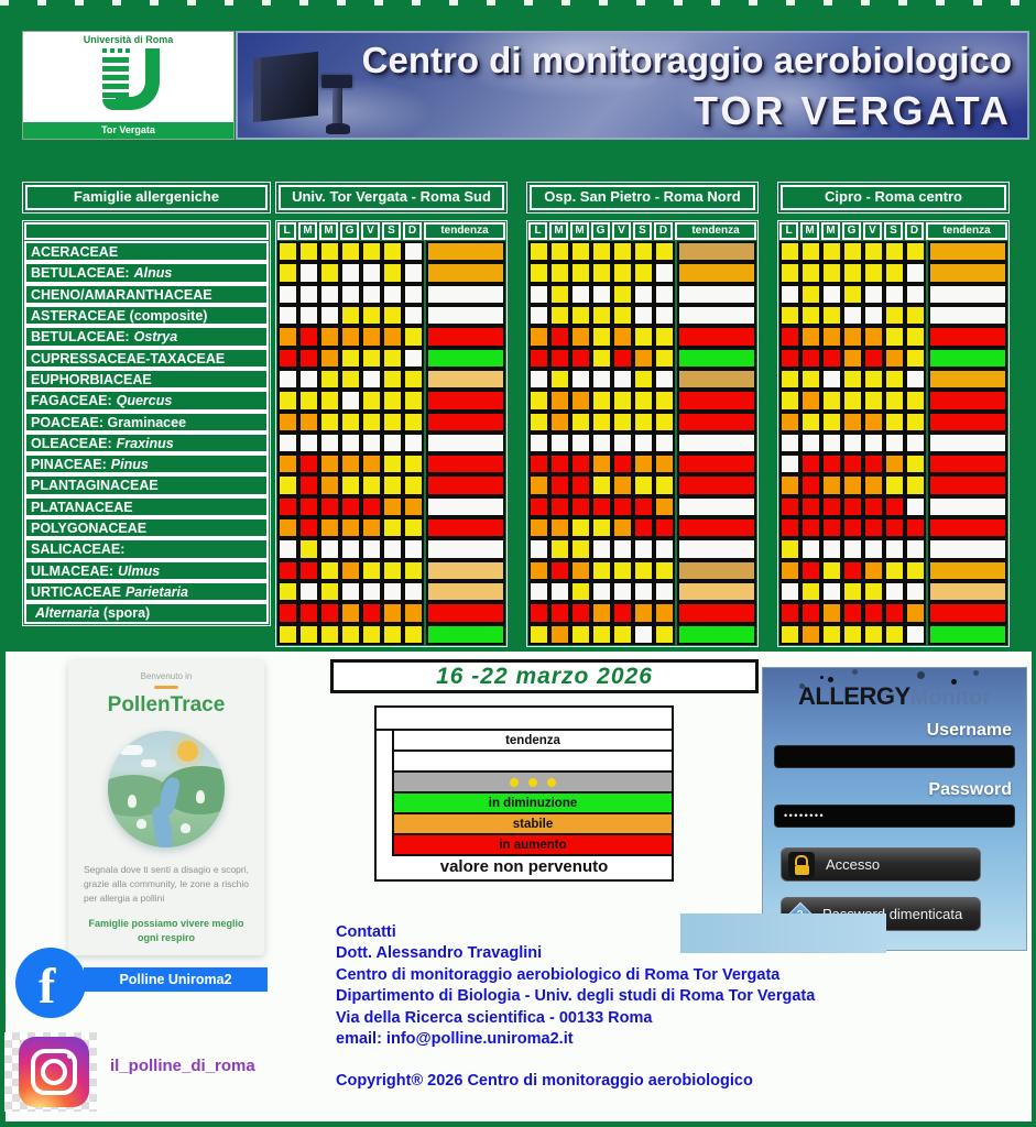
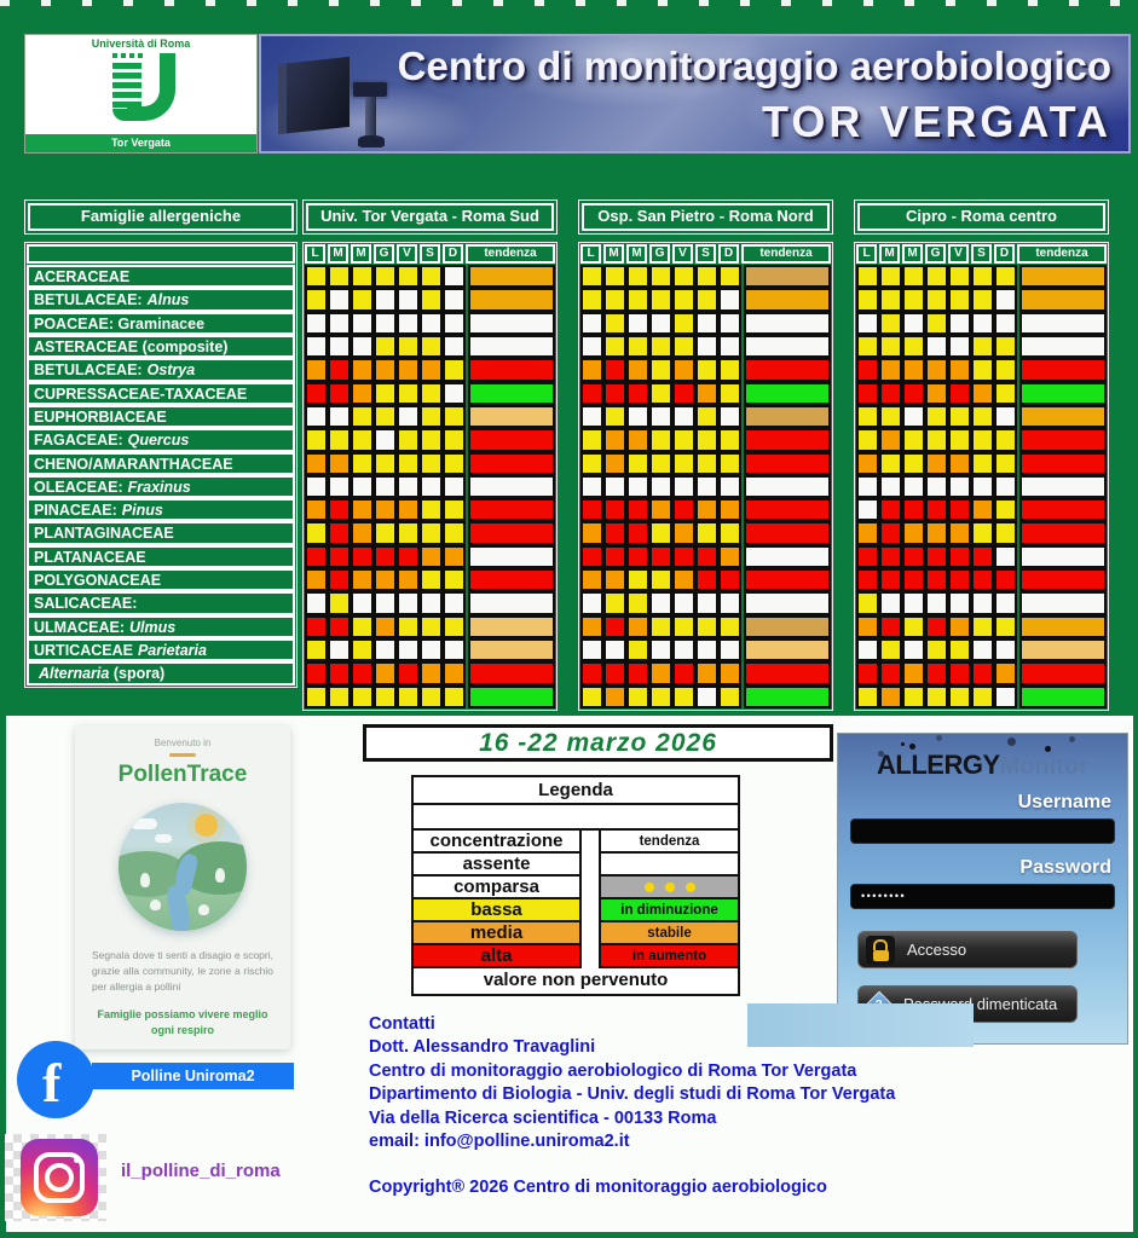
  Università di Roma
  Tor Vergata
  Centro di monitoraggio aerobiologico
  TOR VERGATA
  Famiglie allergeniche
  ACERACEAE
  BETULACEAE: Alnus
- CHENO/AMARANTHACEAE
+ POACEAE: Graminacee
  ASTERACEAE (composite)
  BETULACEAE: Ostrya
  CUPRESSACEAE-TAXACEAE
  EUPHORBIACEAE
  FAGACEAE: Quercus
- POACEAE: Graminacee
+ CHENO/AMARANTHACEAE
  OLEACEAE: Fraxinus
  PINACEAE: Pinus
  PLANTAGINACEAE
  PLATANACEAE
  POLYGONACEAE
  SALICACEAE:
  ULMACEAE: Ulmus
  URTICACEAE Parietaria
  Alternaria (spora)
  Univ. Tor Vergata - Roma Sud
  L
  M
  M
  G
  V
  S
  D
  tendenza
  Osp. San Pietro - Roma Nord
  L
  M
  M
  G
  V
  S
  D
  tendenza
  Cipro - Roma centro
  L
  M
  M
  G
  V
  S
  D
  tendenza
  16 -22 marzo 2026
+ Legenda
+ concentrazione
+ assente
+ comparsa
+ bassa
+ media
+ alta
  tendenza
  in diminuzione
  stabile
  in aumento
  valore non pervenuto
  Benvenuto in
  PollenTrace
  Segnala dove ti senti a disagio e scopri, grazie alla community, le zone a rischio per allergia a pollini
  Famiglie possiamo vivere meglio ogni respiro
  ALLERGYMonitor
  Username
  Password
  ••••••••
  Accesso
  f
  Polline Uniroma2
  il_polline_di_roma
  Contatti
  Dott. Alessandro Travaglini
  Centro di monitoraggio aerobiologico di Roma Tor Vergata
  Dipartimento di Biologia - Univ. degli studi di Roma Tor Vergata
  Via della Ricerca scientifica - 00133 Roma
  email: info@polline.uniroma2.it
  Copyright® 2026 Centro di monitoraggio aerobiologico
